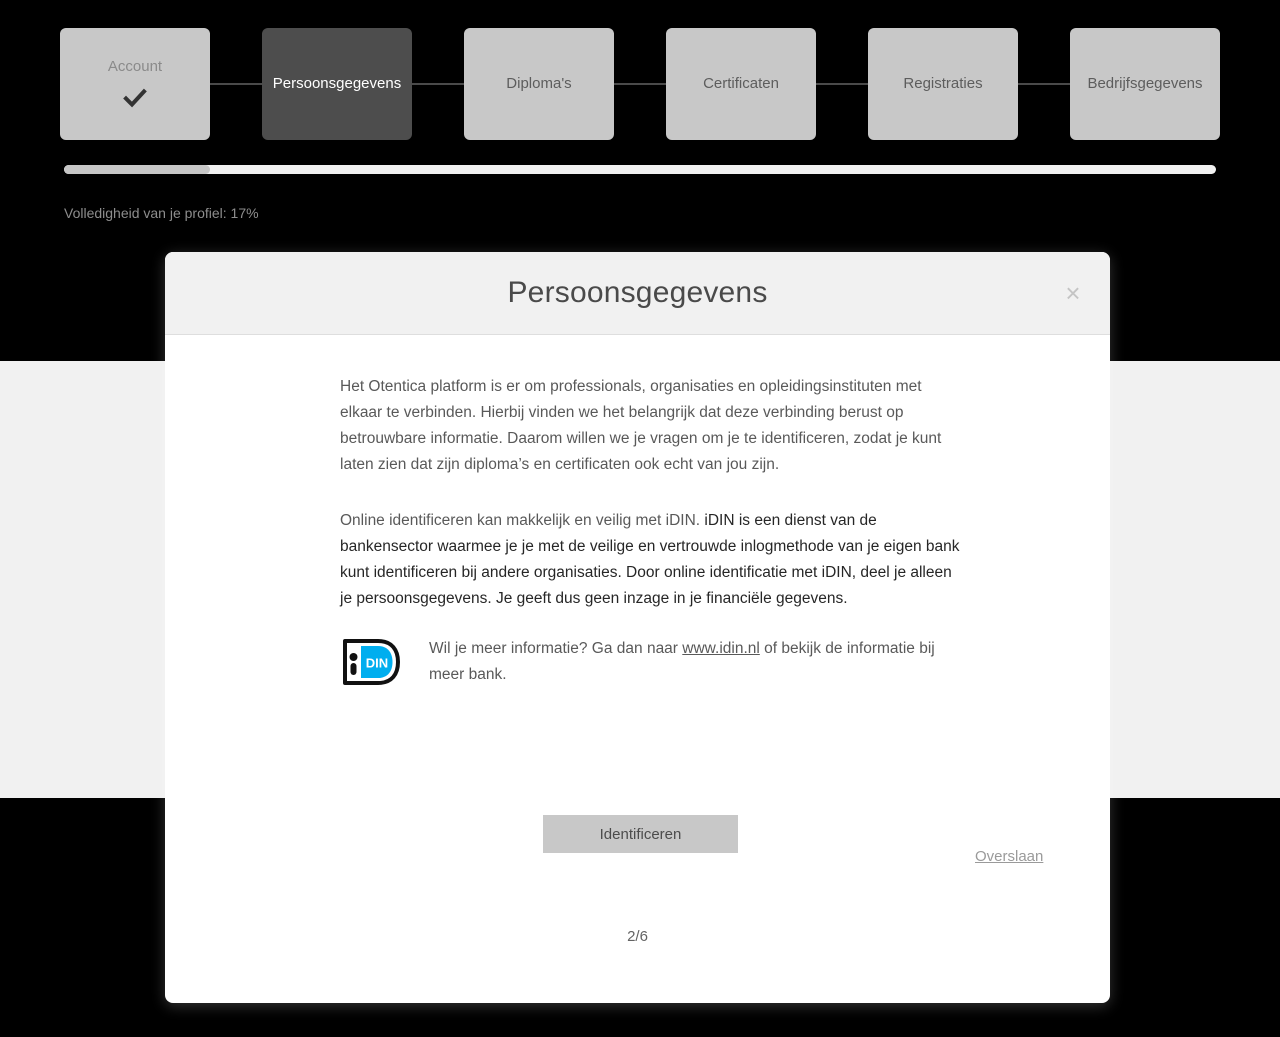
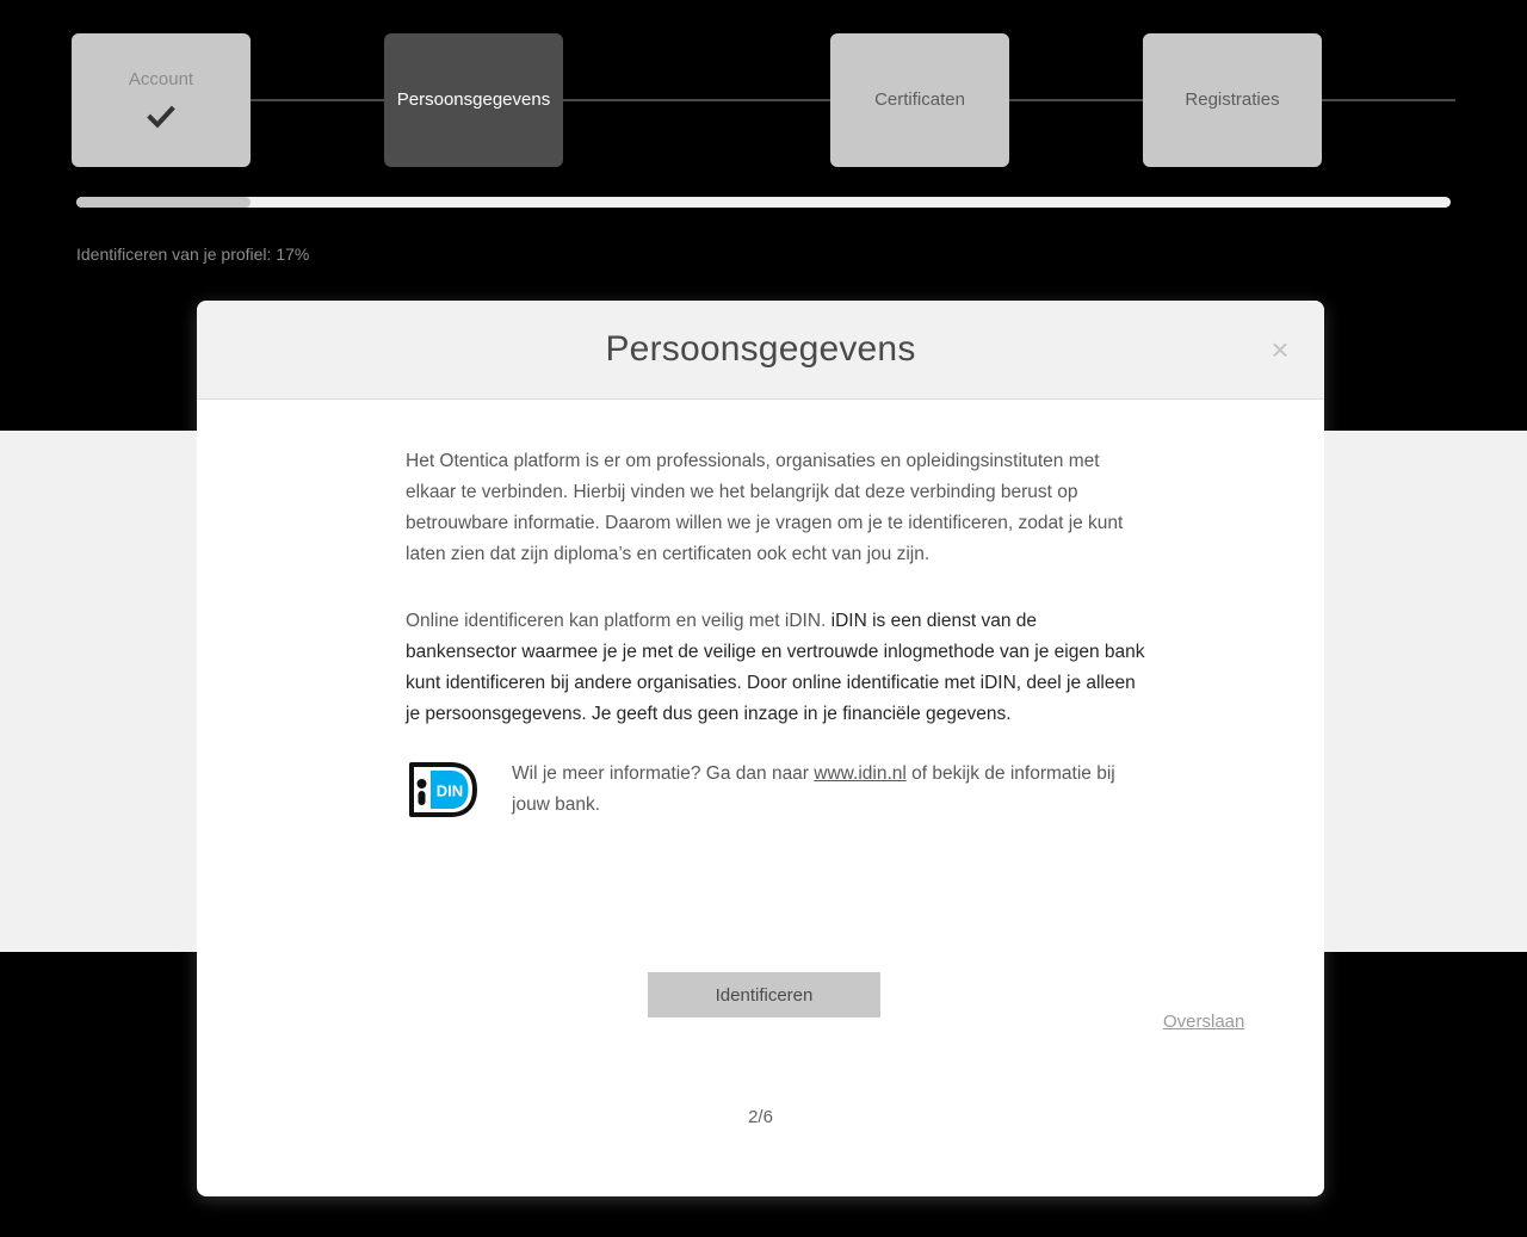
  Account
  Persoonsgegevens
- Diploma's
  Certificaten
  Registraties
- Bedrijfsgegevens
- Volledigheid van je profiel: 17%
+ Identificeren van je profiel: 17%
  Persoonsgegevens
  ×
  Het Otentica platform is er om professionals, organisaties en opleidingsinstituten met elkaar te verbinden. Hierbij vinden we het belangrijk dat deze verbinding berust op betrouwbare informatie. Daarom willen we je vragen om je te identificeren, zodat je kunt laten zien dat zijn diploma’s en certificaten ook echt van jou zijn.
- Online identificeren kan makkelijk en veilig met iDIN. iDIN is een dienst van de bankensector waarmee je je met de veilige en vertrouwde inlogmethode van je eigen bank kunt identificeren bij andere organisaties. Door online identificatie met iDIN, deel je alleen je persoonsgegevens. Je geeft dus geen inzage in je financiële gegevens.
+ Online identificeren kan platform en veilig met iDIN. iDIN is een dienst van de bankensector waarmee je je met de veilige en vertrouwde inlogmethode van je eigen bank kunt identificeren bij andere organisaties. Door online identificatie met iDIN, deel je alleen je persoonsgegevens. Je geeft dus geen inzage in je financiële gegevens.
  DIN
- Wil je meer informatie? Ga dan naar www.idin.nl of bekijk de informatie bij meer bank.
+ Wil je meer informatie? Ga dan naar www.idin.nl of bekijk de informatie bij jouw bank.
  Identificeren
  Overslaan
  2/6
